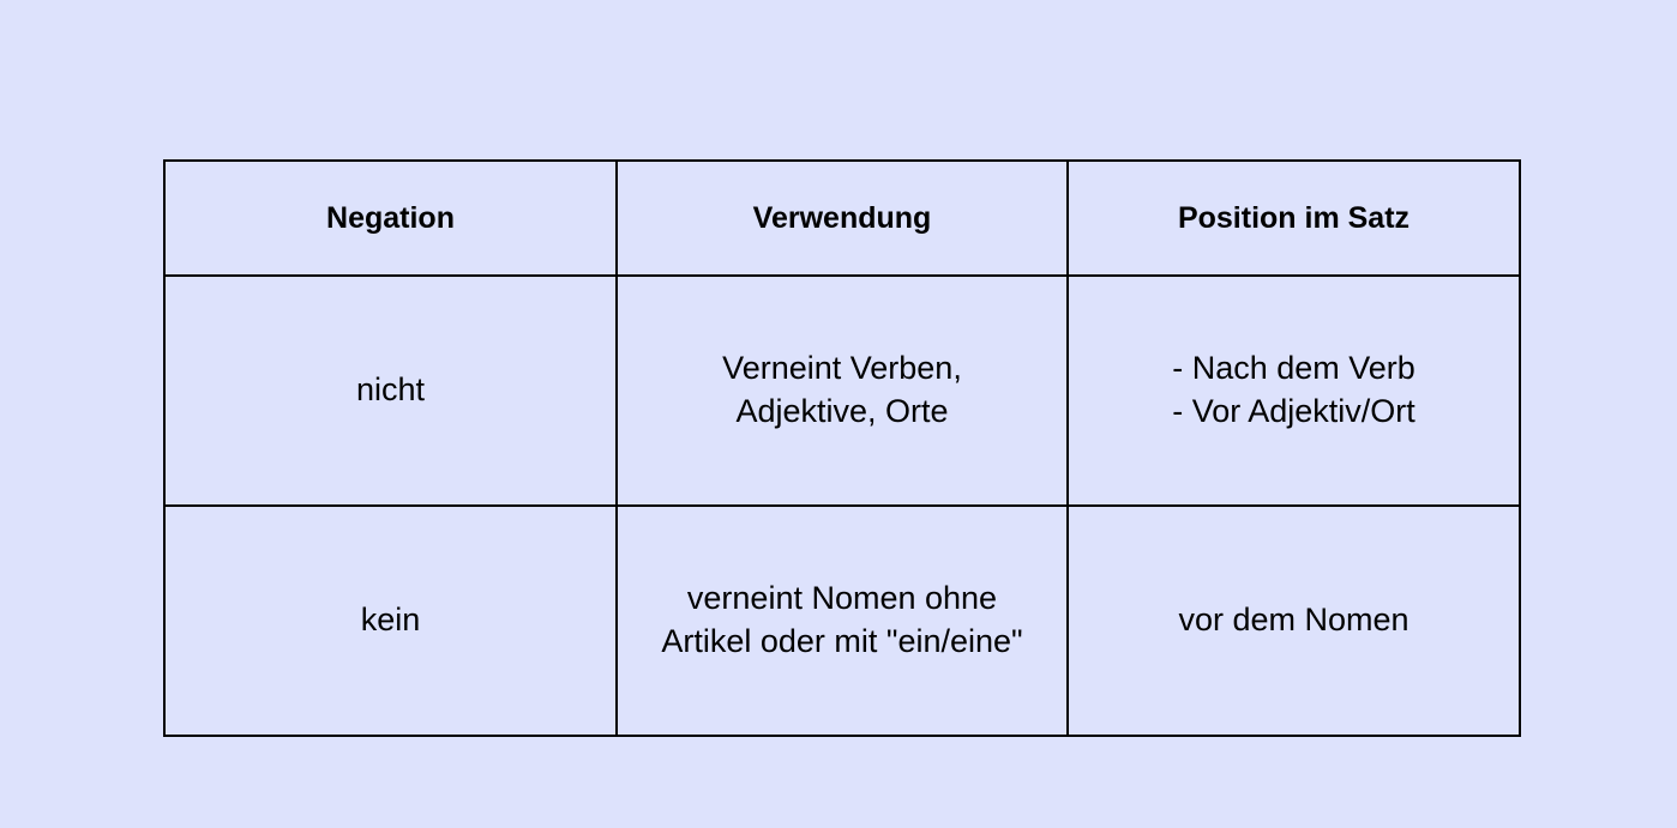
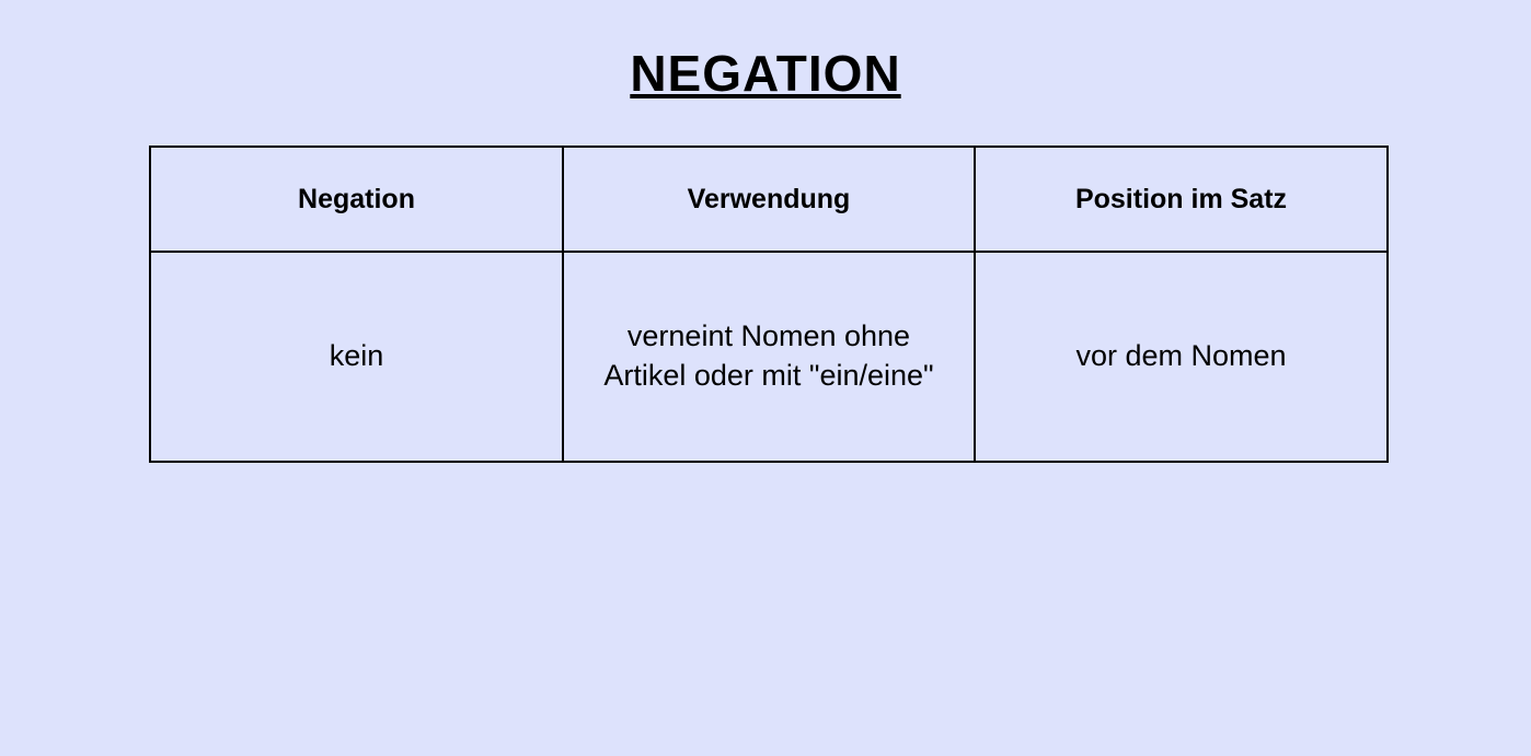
+ NEGATION
  Negation	Verwendung	Position im Satz
- nicht	Verneint Verben, Adjektive, Orte	- Nach dem Verb - Vor Adjektiv/Ort
  kein	verneint Nomen ohne Artikel oder mit "ein/eine"	vor dem Nomen
